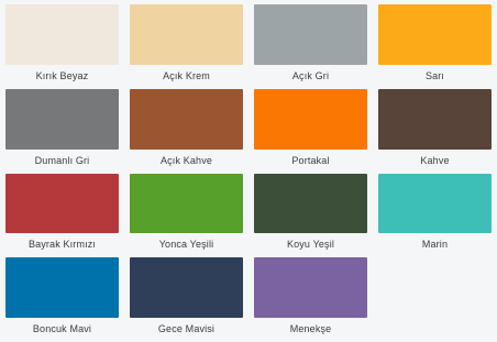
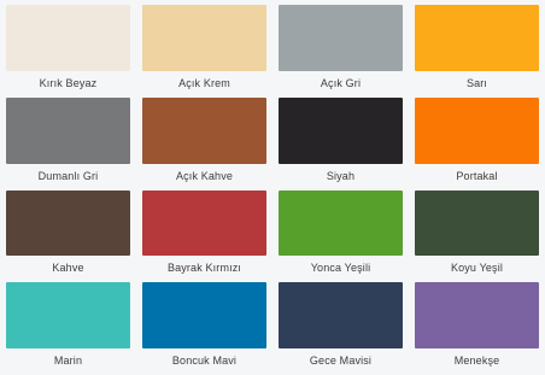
  Kırık Beyaz
  Açık Krem
  Açık Gri
  Sarı
  Dumanlı Gri
  Açık Kahve
+ Siyah
  Portakal
  Kahve
  Bayrak Kırmızı
  Yonca Yeşili
  Koyu Yeşil
  Marin
  Boncuk Mavi
  Gece Mavisi
  Menekşe
